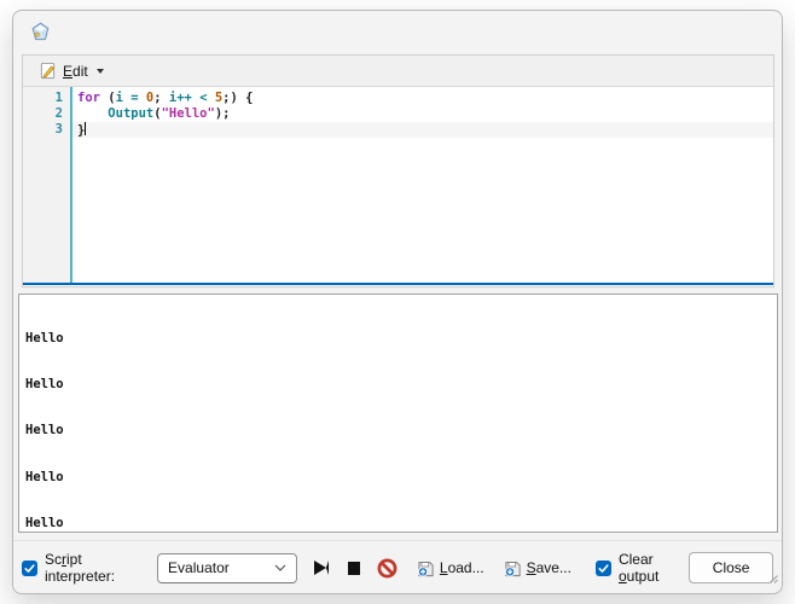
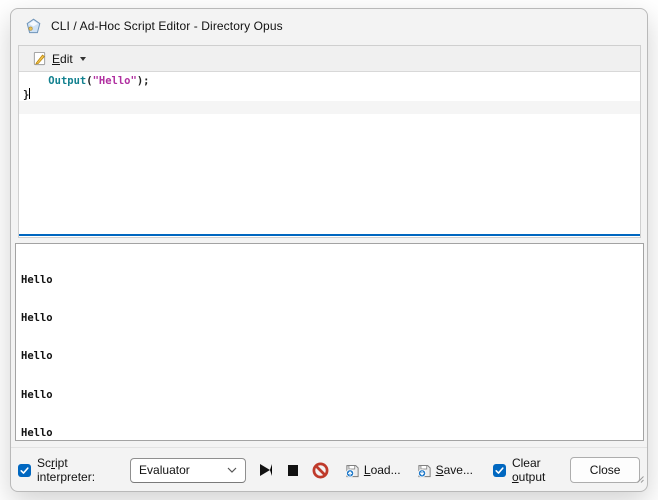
+ CLI / Ad-Hoc Script Editor - Directory Opus
  Edit
- 1
- 2
- 3
- for (i = 0; i++ < 5;) {
  Output("Hello");
  }
  Hello
  Hello
  Hello
  Hello
  Hello
  Script interpreter:
  Evaluator
  Load...
  Save...
  Clear output
  Close
